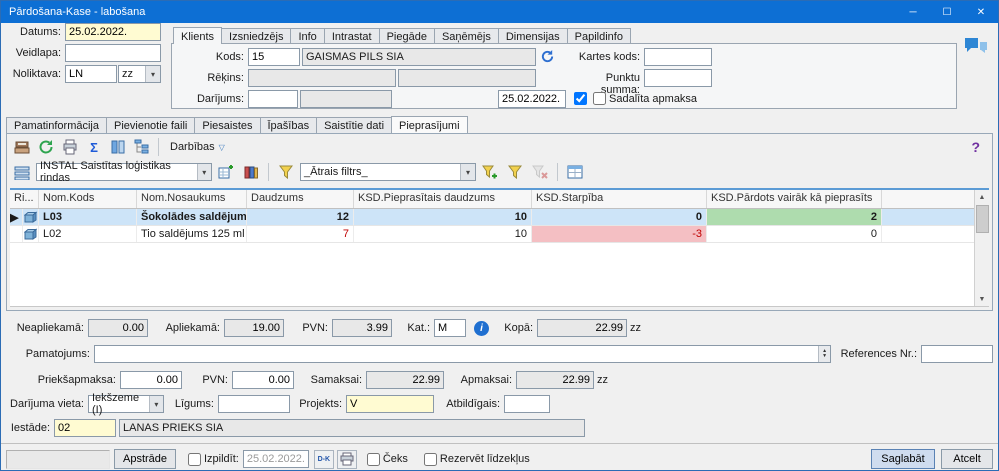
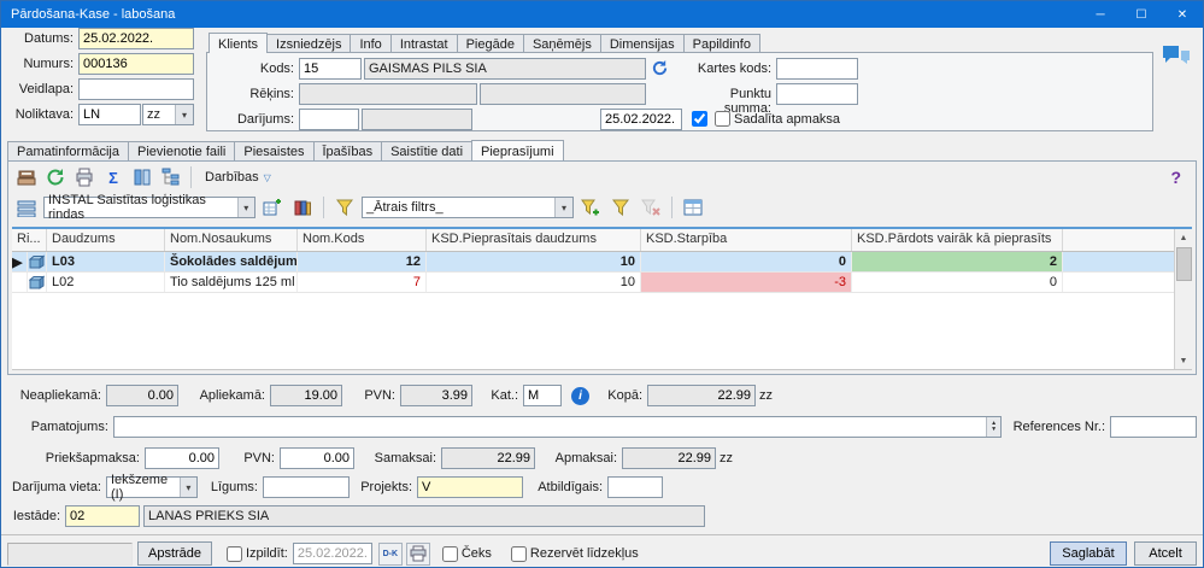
  Pārdošana-Kase - labošana
  ─
  ☐
  ✕
  Datums:
  25.02.2022.
+ Numurs:
+ 000136
  Veidlapa:
  Noliktava:
  LN
  zz
  ▾
  Klients
  Izsniedzējs
  Info
  Intrastat
  Piegāde
  Saņēmējs
  Dimensijas
  Papildinfo
  Kods:
  15
  GAISMAS PILS SIA
  Kartes kods:
  Rēķins:
  Punktu summa:
  Darījums:
  25.02.2022.
  Sadalīta apmaksa
  Pamatinformācija
  Pievienotie faili
  Piesaistes
  Īpašības
  Saistītie dati
  Pieprasījumi
  Σ
  Darbības
  ▽
  ?
  INSTAL Saistītas loģistikas rindas
  ▾
  _Ātrais filtrs_
  ▾
  Ri...
- Nom.Kods
+ Daudzums
  Nom.Nosaukums
- Daudzums
+ Nom.Kods
  KSD.Pieprasītais daudzums
  KSD.Starpība
  KSD.Pārdots vairāk kā pieprasīts
  ▶
  L03
  Šokolādes saldējum
  12
  10
  0
  2
  L02
  Tio saldējums 125 ml
  7
  10
  -3
  0
  Neapliekamā:
  0.00
  Apliekamā:
  19.00
  PVN:
  3.99
  Kat.:
  M
  i
  Kopā:
  22.99
  zz
  Pamatojums:
  References Nr.:
  Priekšapmaksa:
  0.00
  PVN:
  0.00
  Samaksai:
  22.99
  Apmaksai:
  22.99
  zz
  Darījuma vieta:
  Iekšzeme (I)
  ▾
  Līgums:
  Projekts:
  V
  Atbildīgais:
  Iestāde:
  02
  LANAS PRIEKS SIA
  Apstrāde
  Izpildīt:
  25.02.2022.
  Čeks
  Rezervēt līdzekļus
  Saglabāt
  Atcelt
